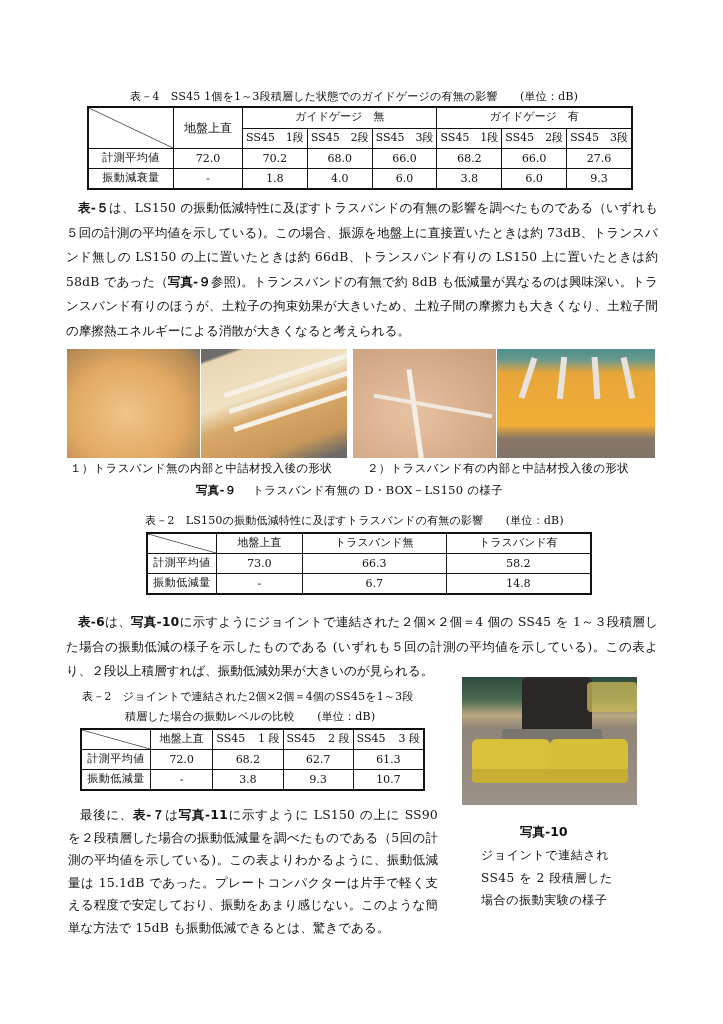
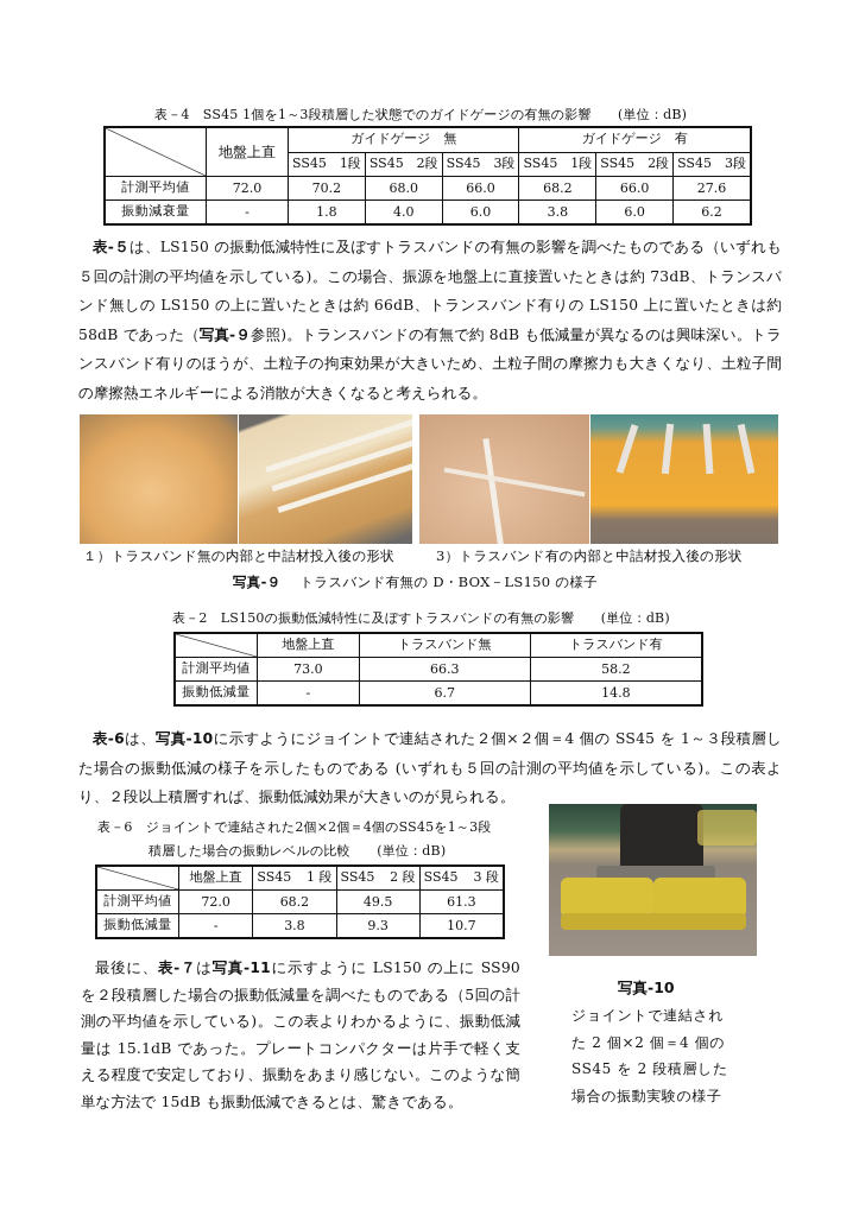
  表－4 SS45 1個を1～3段積層した状態でのガイドゲージの有無の影響 (単位：dB)
  	地盤上直	ガイドゲージ 無	ガイドゲージ 有
  SS45 1段	SS45 2段	SS45 3段	SS45 1段	SS45 2段	SS45 3段
  計測平均値	72.0	70.2	68.0	66.0	68.2	66.0	27.6
- 振動減衰量	-	1.8	4.0	6.0	3.8	6.0	9.3
+ 振動減衰量	-	1.8	4.0	6.0	3.8	6.0	6.2
  表-５は、LS150 の振動低減特性に及ぼすトラスバンドの有無の影響を調べたものである（いずれも５回の計測の平均値を示している)。この場合、振源を地盤上に直接置いたときは約 73dB、トランスバンド無しの LS150 の上に置いたときは約 66dB、トランスバンド有りの LS150 上に置いたときは約 58dB であった（写真-９参照)。トランスバンドの有無で約 8dB も低減量が異なるのは興味深い。トランスバンド有りのほうが、土粒子の拘束効果が大きいため、土粒子間の摩擦力も大きくなり、土粒子間の摩擦熱エネルギーによる消散が大きくなると考えられる。
  １）トラスバンド無の内部と中詰材投入後の形状
- ２）トラスバンド有の内部と中詰材投入後の形状
+ 3）トラスバンド有の内部と中詰材投入後の形状
  写真-９ トラスバンド有無の D・BOX－LS150 の様子
  表－2 LS150の振動低減特性に及ぼすトラスバンドの有無の影響 (単位：dB)
  	地盤上直	トラスバンド無	トラスバンド有
  計測平均値	73.0	66.3	58.2
  振動低減量	-	6.7	14.8
  表-6は、写真-10に示すようにジョイントで連結された２個×２個＝4 個の SS45 を 1～３段積層した場合の振動低減の様子を示したものである (いずれも５回の計測の平均値を示している)。この表より、２段以上積層すれば、振動低減効果が大きいのが見られる。
- 表－2 ジョイントで連結された2個×2個＝4個のSS45を1～3段
+ 表－6 ジョイントで連結された2個×2個＝4個のSS45を1～3段
  積層した場合の振動レベルの比較 (単位：dB)
  	地盤上直	SS45 1 段	SS45 2 段	SS45 3 段
- 計測平均値	72.0	68.2	62.7	61.3
+ 計測平均値	72.0	68.2	49.5	61.3
  振動低減量	-	3.8	9.3	10.7
  最後に、表-７は写真-11に示すように LS150 の上に SS90 を２段積層した場合の振動低減量を調べたものである（5回の計測の平均値を示している)。この表よりわかるように、振動低減量は 15.1dB であった。プレートコンパクターは片手で軽く支える程度で安定しており、振動をあまり感じない。このような簡単な方法で 15dB も振動低減できるとは、驚きである。
  写真-10
  ジョイントで連結され
+ た 2 個×2 個＝4 個の
  SS45 を 2 段積層した
  場合の振動実験の様子
